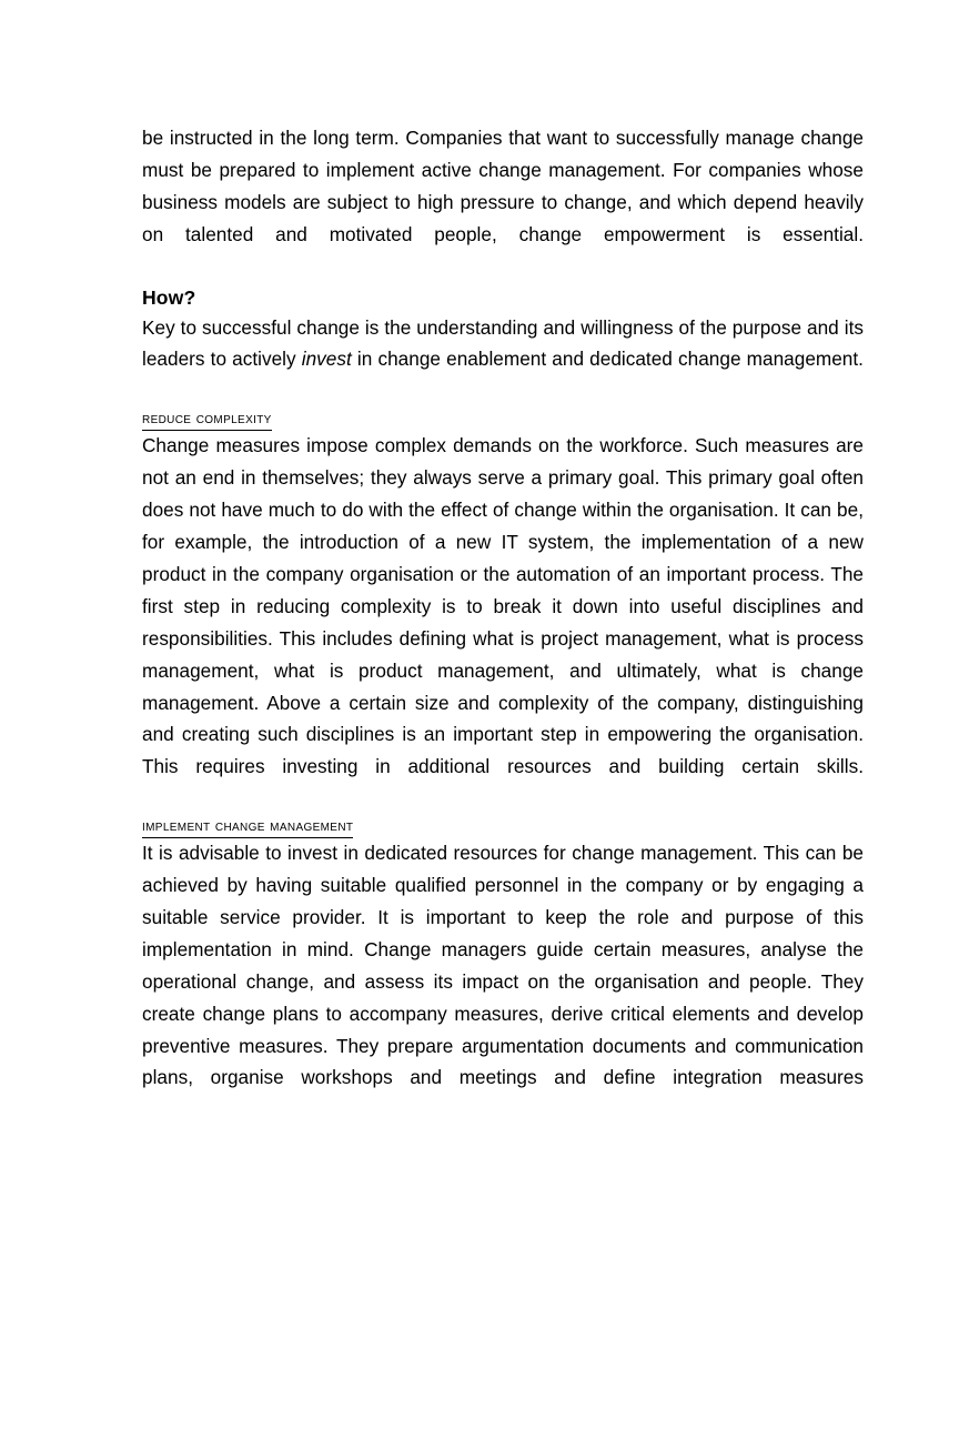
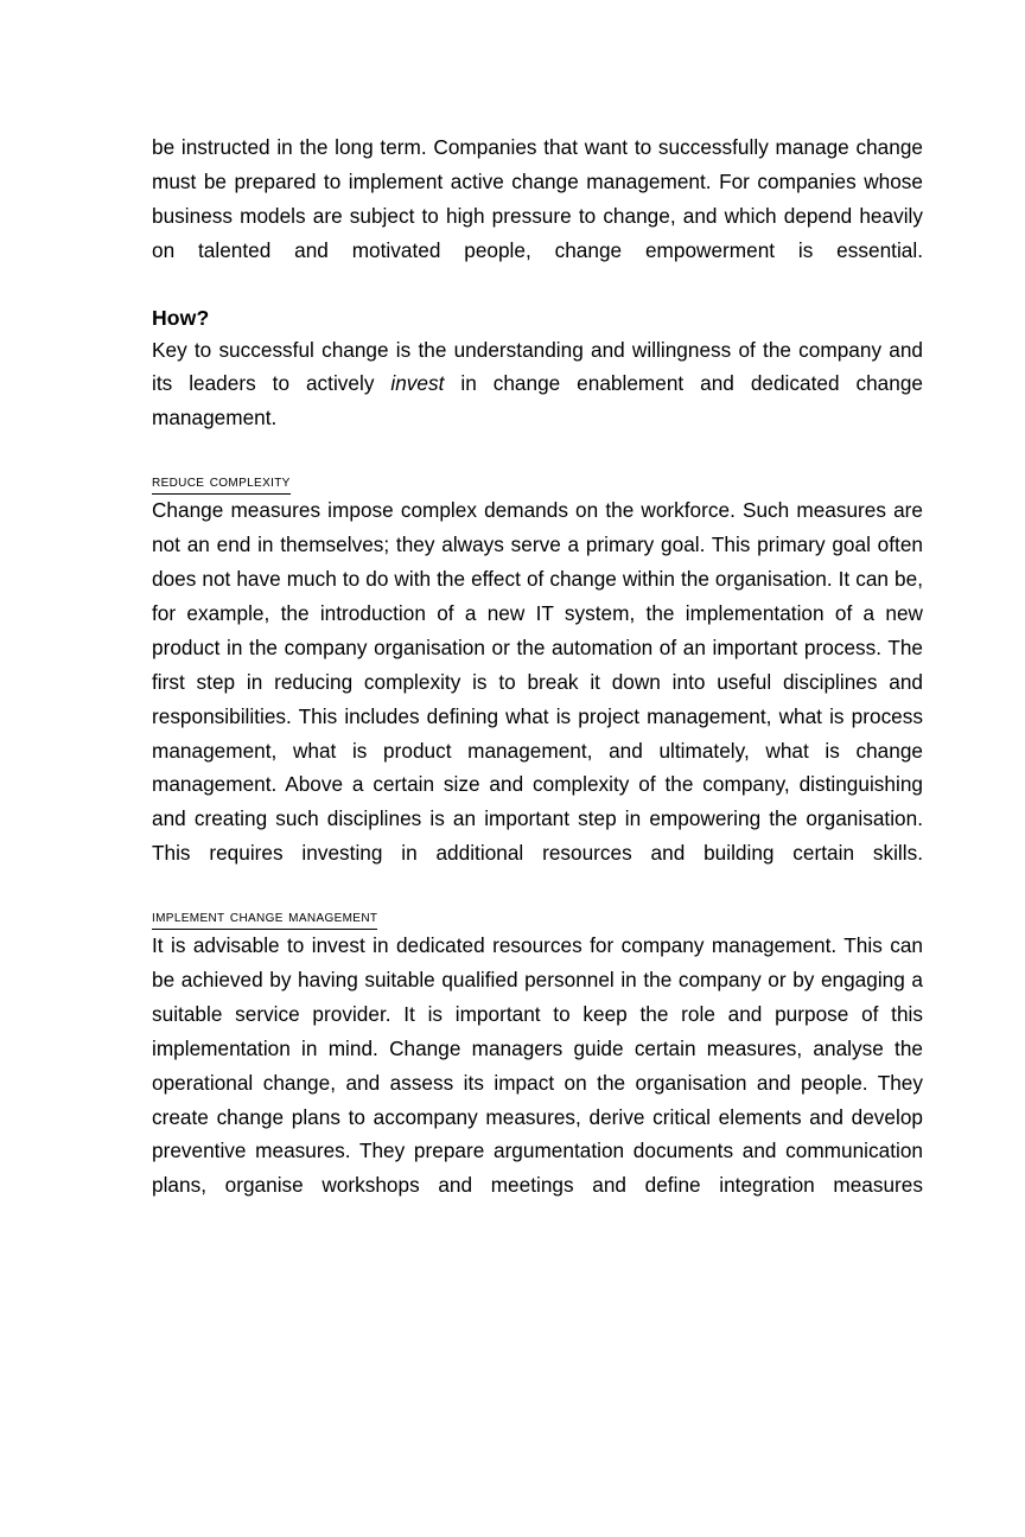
  be instructed in the long term. Companies that want to successfully manage change must be prepared to implement active change management. For companies whose business models are subject to high pressure to change, and which depend heavily on talented and motivated people, change empowerment is essential.
  How?
- Key to successful change is the understanding and willingness of the purpose and its leaders to actively invest in change enablement and dedicated change management.
+ Key to successful change is the understanding and willingness of the company and its leaders to actively invest in change enablement and dedicated change management.
  reduce complexity
  Change measures impose complex demands on the workforce. Such measures are not an end in themselves; they always serve a primary goal. This primary goal often does not have much to do with the effect of change within the organisation. It can be, for example, the introduction of a new IT system, the implementation of a new product in the company organisation or the automation of an important process. The first step in reducing complexity is to break it down into useful disciplines and responsibilities. This includes defining what is project management, what is process management, what is product management, and ultimately, what is change management. Above a certain size and complexity of the company, distinguishing and creating such disciplines is an important step in empowering the organisation. This requires investing in additional resources and building certain skills.
  implement change management
- It is advisable to invest in dedicated resources for change management. This can be achieved by having suitable qualified personnel in the company or by engaging a suitable service provider. It is important to keep the role and purpose of this implementation in mind. Change managers guide certain measures, analyse the operational change, and assess its impact on the organisation and people. They create change plans to accompany measures, derive critical elements and develop preventive measures. They prepare argumentation documents and communication plans, organise workshops and meetings and define integration measures
+ It is advisable to invest in dedicated resources for company management. This can be achieved by having suitable qualified personnel in the company or by engaging a suitable service provider. It is important to keep the role and purpose of this implementation in mind. Change managers guide certain measures, analyse the operational change, and assess its impact on the organisation and people. They create change plans to accompany measures, derive critical elements and develop preventive measures. They prepare argumentation documents and communication plans, organise workshops and meetings and define integration measures
